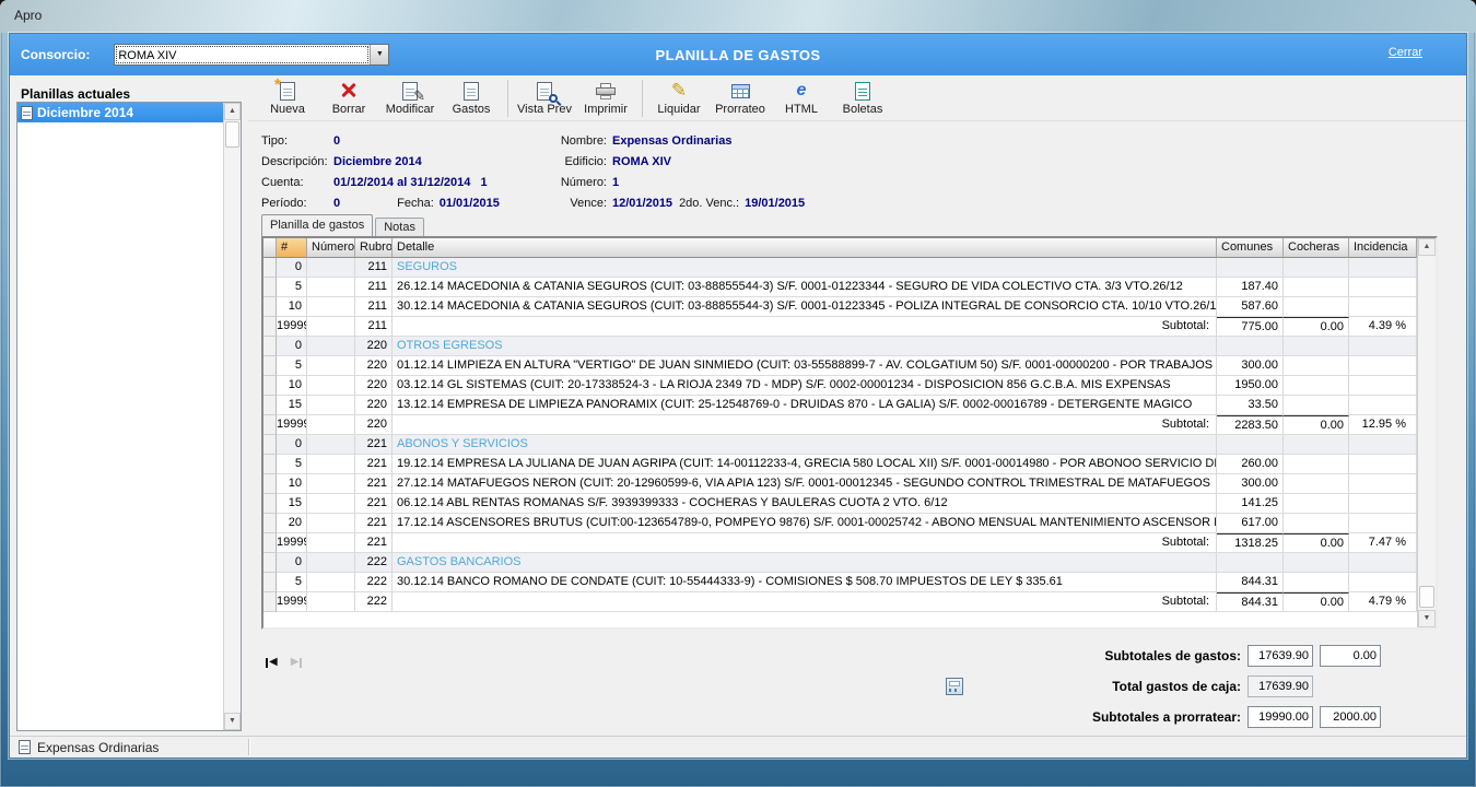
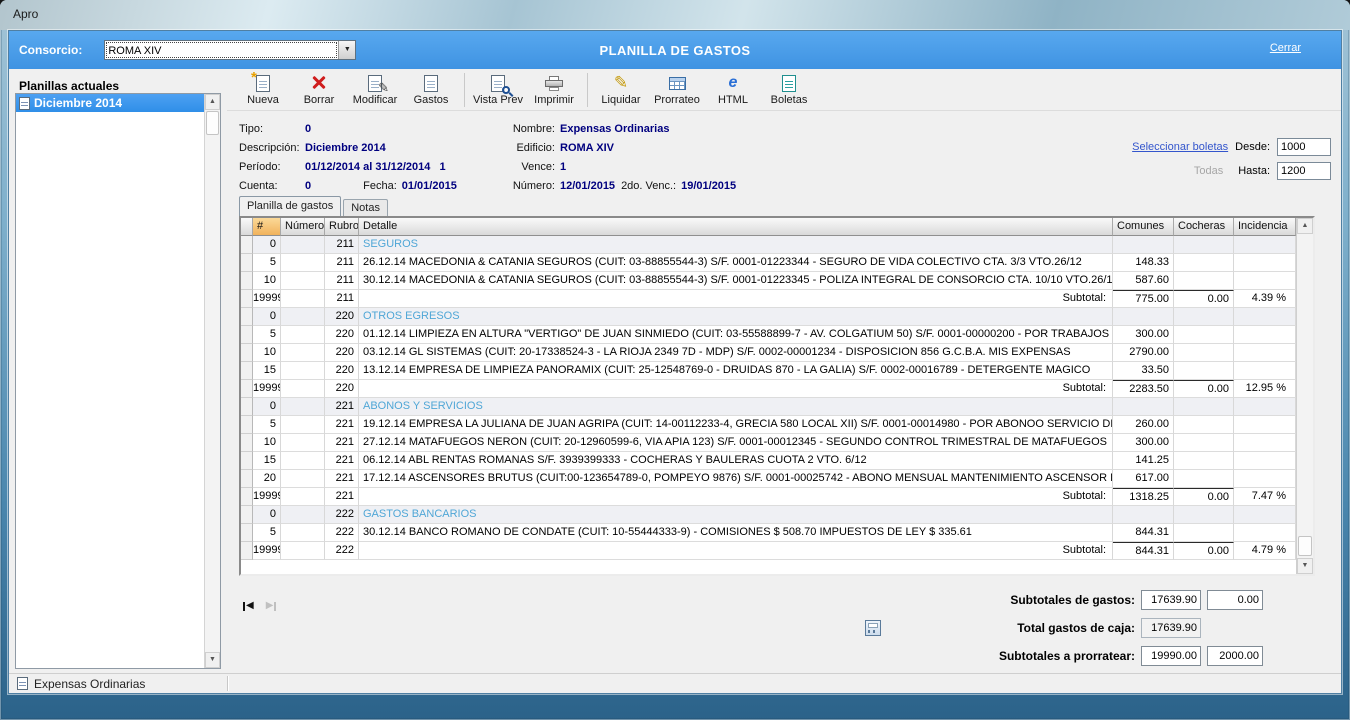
  Apro
  Consorcio:
  ROMA XIV
  PLANILLA DE GASTOS
  Cerrar
  Planillas actuales
  Diciembre 2014
  *
  Nueva
  Borrar
  ✎
  Modificar
  Gastos
  Vista Prev
  Imprimir
  ✎
  Liquidar
  Prorrateo
  e
  HTML
  Boletas
  Tipo:
  0
  Descripción:
  Diciembre 2014
- Cuenta:
+ Período:
  01/12/2014 al 31/12/2014 1
- Período:
+ Cuenta:
  0
  Fecha:
  01/01/2015
  Nombre:
  Expensas Ordinarias
  Edificio:
  ROMA XIV
- Número:
+ Vence:
  1
- Vence:
+ Número:
  12/01/2015
  2do. Venc.:
  19/01/2015
+ Seleccionar boletas
+ Desde:
+ 1000
+ Todas
+ Hasta:
+ 1200
  Planilla de gastos
  Notas
  #
  Número
  Rubro
  Detalle
  Comunes
  Cocheras
  Incidencia
  0
  211
  SEGUROS
  5
  211
  26.12.14 MACEDONIA & CATANIA SEGUROS (CUIT: 03-88855544-3) S/F. 0001-01223344 - SEGURO DE VIDA COLECTIVO CTA. 3/3 VTO.26/12
- 187.40
+ 148.33
  10
  211
  30.12.14 MACEDONIA & CATANIA SEGUROS (CUIT: 03-88855544-3) S/F. 0001-01223345 - POLIZA INTEGRAL DE CONSORCIO CTA. 10/10 VTO.26/1
  587.60
  19999
  211
  Subtotal:
  775.00
  0.00
  4.39 %
  0
  220
  OTROS EGRESOS
  5
  220
  01.12.14 LIMPIEZA EN ALTURA "VERTIGO" DE JUAN SINMIEDO (CUIT: 03-55588899-7 - AV. COLGATIUM 50) S/F. 0001-00000200 - POR TRABAJOS
  300.00
  10
  220
  03.12.14 GL SISTEMAS (CUIT: 20-17338524-3 - LA RIOJA 2349 7D - MDP) S/F. 0002-00001234 - DISPOSICION 856 G.C.B.A. MIS EXPENSAS
- 1950.00
+ 2790.00
  15
  220
  13.12.14 EMPRESA DE LIMPIEZA PANORAMIX (CUIT: 25-12548769-0 - DRUIDAS 870 - LA GALIA) S/F. 0002-00016789 - DETERGENTE MAGICO
  33.50
  19999
  220
  Subtotal:
  2283.50
  0.00
  12.95 %
  0
  221
  ABONOS Y SERVICIOS
  5
  221
  19.12.14 EMPRESA LA JULIANA DE JUAN AGRIPA (CUIT: 14-00112233-4, GRECIA 580 LOCAL XII) S/F. 0001-00014980 - POR ABONOO SERVICIO D
  260.00
  10
  221
  27.12.14 MATAFUEGOS NERON (CUIT: 20-12960599-6, VIA APIA 123) S/F. 0001-00012345 - SEGUNDO CONTROL TRIMESTRAL DE MATAFUEGOS
  300.00
  15
  221
  06.12.14 ABL RENTAS ROMANAS S/F. 3939399333 - COCHERAS Y BAULERAS CUOTA 2 VTO. 6/12
  141.25
  20
  221
  17.12.14 ASCENSORES BRUTUS (CUIT:00-123654789-0, POMPEYO 9876) S/F. 0001-00025742 - ABONO MENSUAL MANTENIMIENTO ASCENSOR
  617.00
  19999
  221
  Subtotal:
  1318.25
  0.00
  7.47 %
  0
  222
  GASTOS BANCARIOS
  5
  222
  30.12.14 BANCO ROMANO DE CONDATE (CUIT: 10-55444333-9) - COMISIONES $ 508.70 IMPUESTOS DE LEY $ 335.61
  844.31
  19999
  222
  Subtotal:
  844.31
  0.00
  4.79 %
  ◀
  ▶
  Subtotales de gastos:
  17639.90
  0.00
  Total gastos de caja:
  17639.90
  Subtotales a prorratear:
  19990.00
  2000.00
  Expensas Ordinarias
